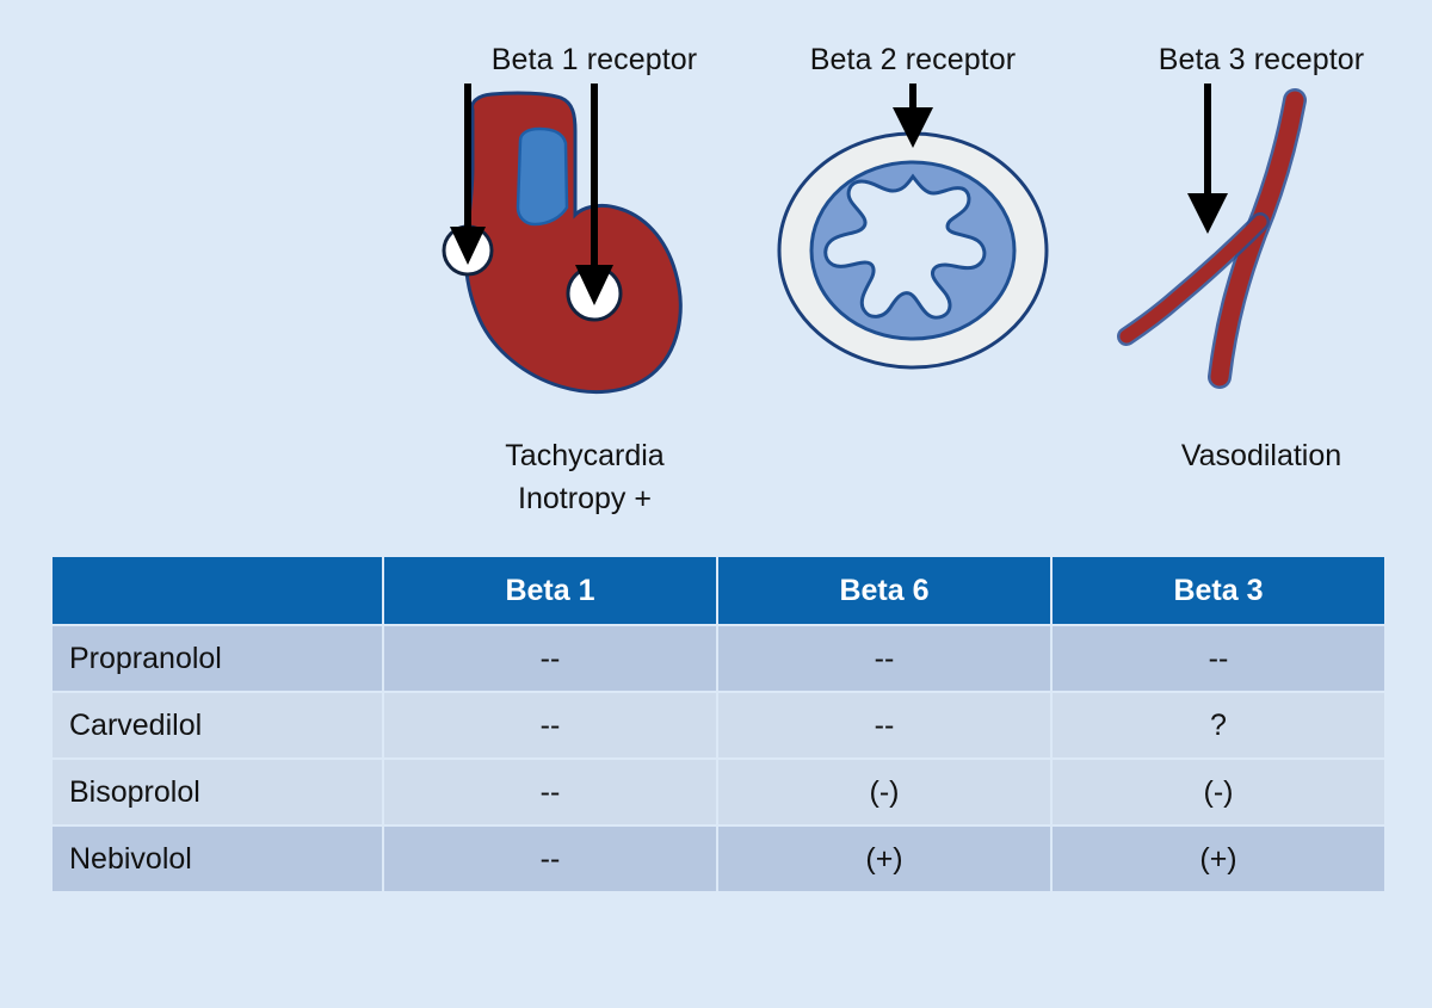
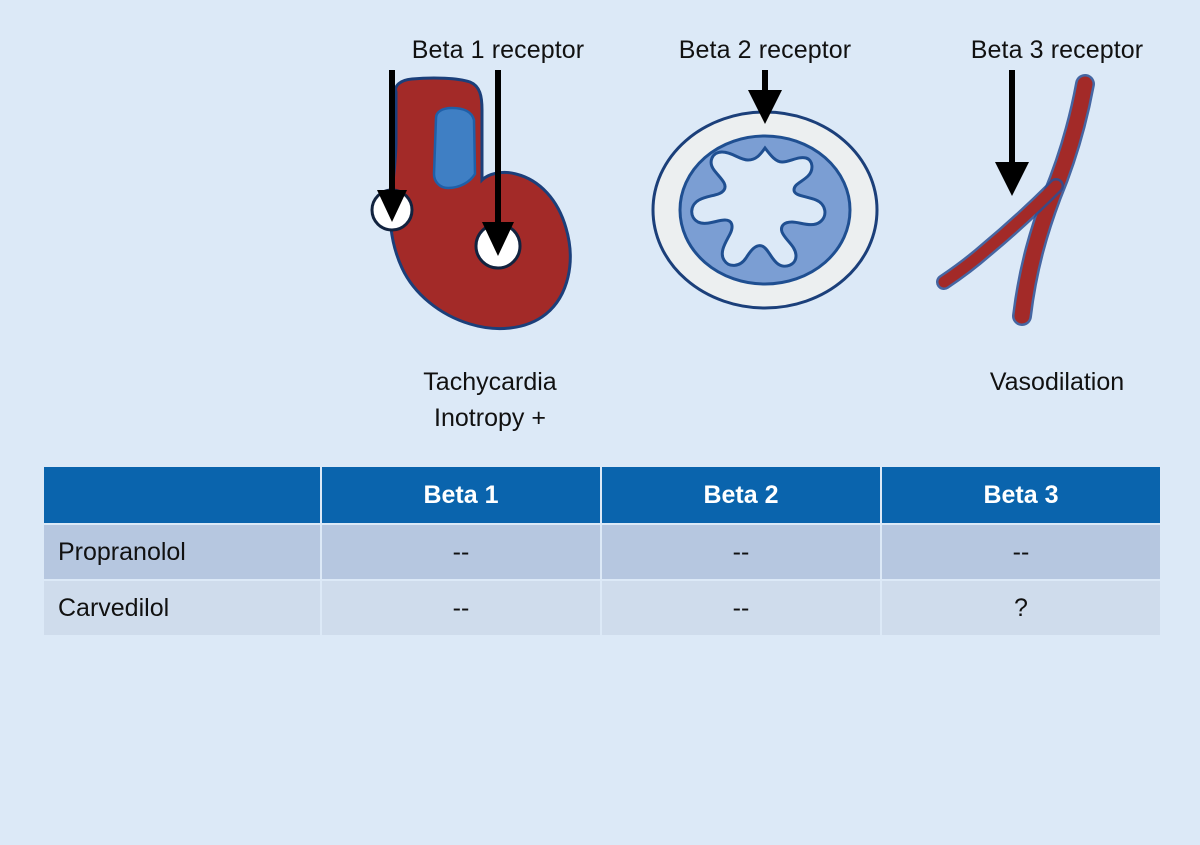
  Beta 1 receptor
  Tachycardia
  Inotropy +
  Beta 2 receptor
  Beta 3 receptor
  Vasodilation
- 	Beta 1	Beta 6	Beta 3
+ 	Beta 1	Beta 2	Beta 3
  Propranolol	--	--	--
  Carvedilol	--	--	?
- Bisoprolol	--	(-)	(-)
- Nebivolol	--	(+)	(+)
